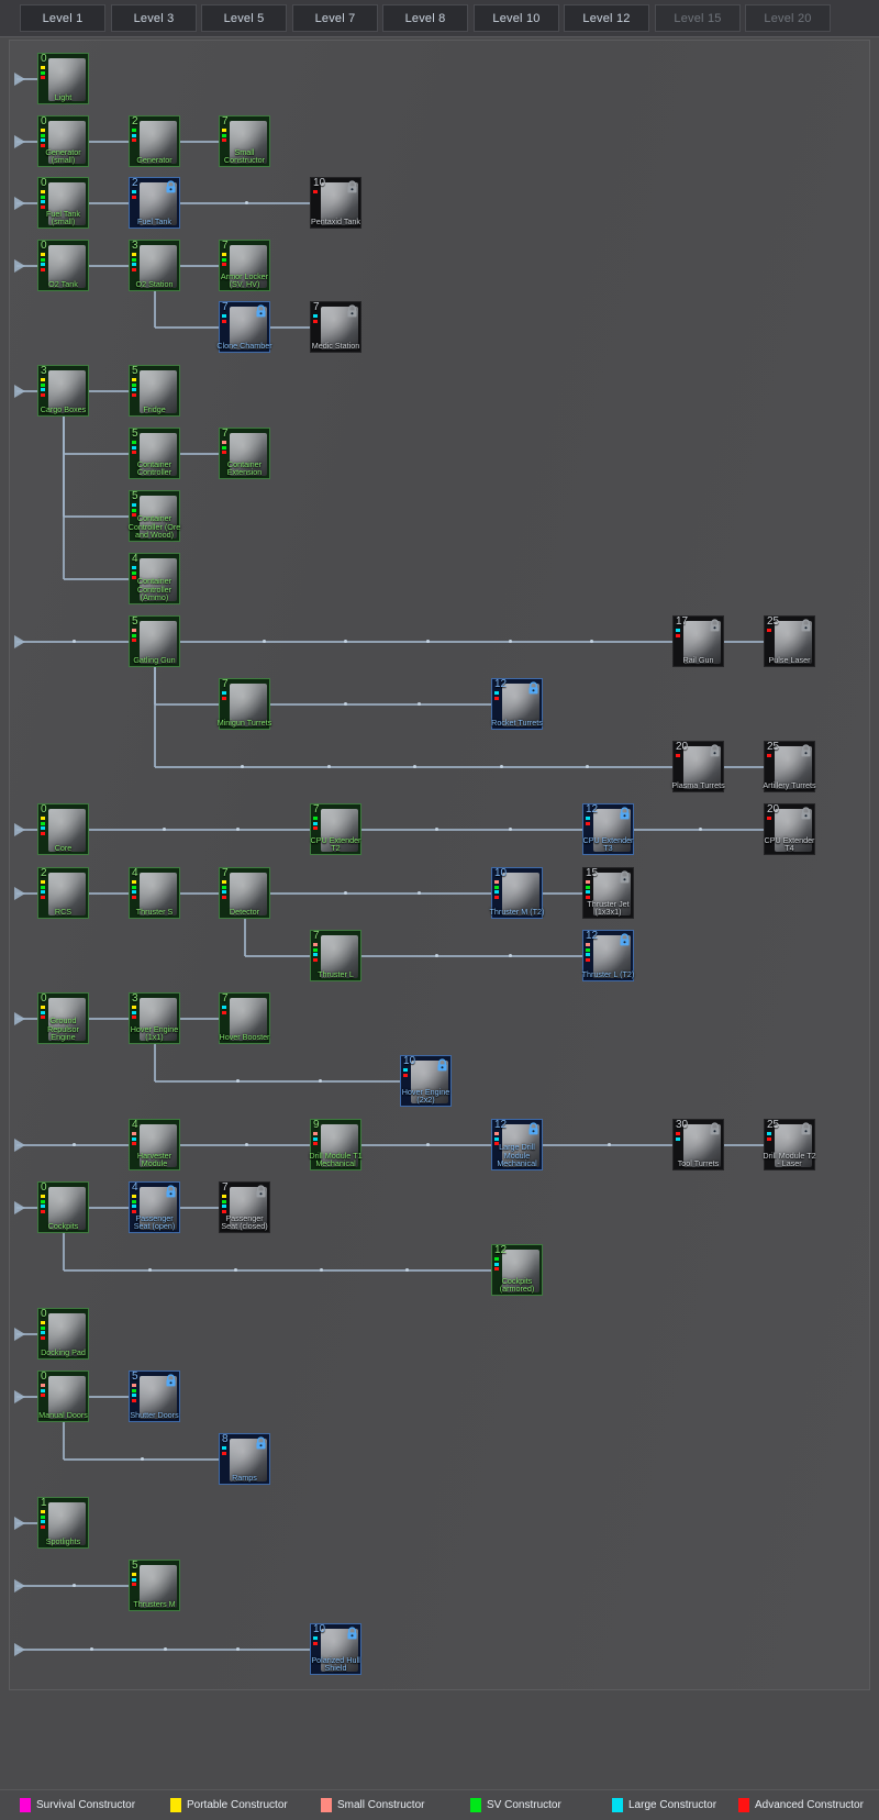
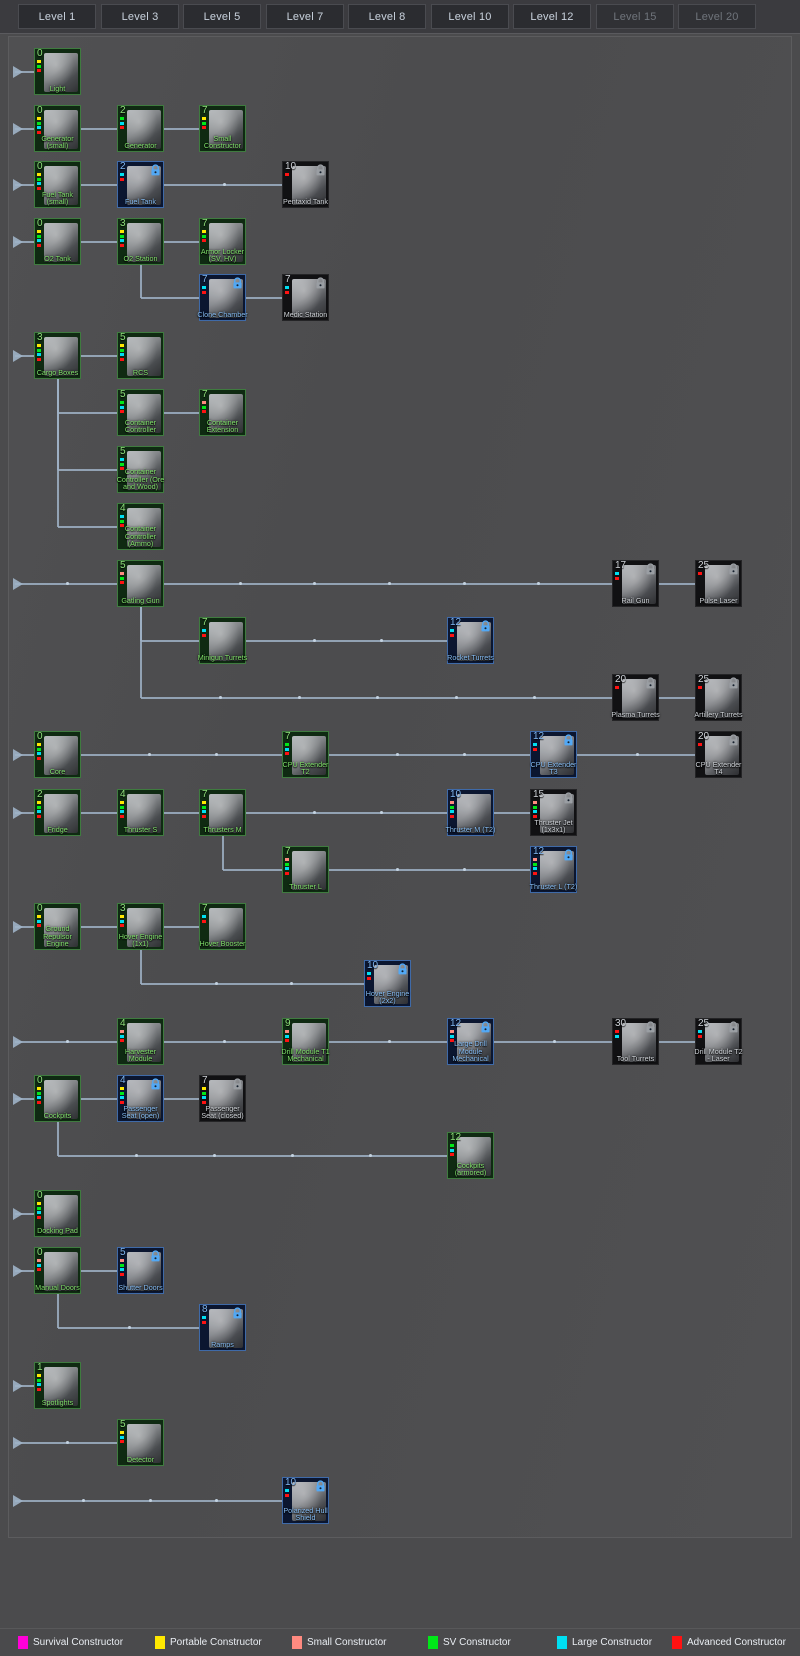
  Level 1
  Level 3
  Level 5
  Level 7
  Level 8
  Level 10
  Level 12
  Level 15
  Level 20
  0
  Light
  0
  Generator (small)
  2
  Generator
  7
  Small Constructor
  0
  Fuel Tank (small)
  2
  Fuel Tank
  10
  Pentaxid Tank
  0
  O2 Tank
  3
  O2 Station
  7
  Armor Locker (SV, HV)
  7
  Clone Chamber
  7
  Medic Station
  3
  Cargo Boxes
  5
- Fridge
+ RCS
  5
  Container Controller
  7
  Container Extension
  5
  Container Controller (Ore and Wood)
  4
  Container Controller (Ammo)
  5
  Gatling Gun
  17
  Rail Gun
  25
  Pulse Laser
  7
  Minigun Turrets
  12
  Rocket Turrets
  20
  Plasma Turrets
  25
  Artillery Turrets
  0
  Core
  7
  CPU Extender T2
  12
  CPU Extender T3
  20
  CPU Extender T4
  2
- RCS
+ Fridge
  4
  Thruster S
  7
- Detector
+ Thrusters M
  10
  Thruster M (T2)
  15
  Thruster Jet (1x3x1)
  7
  Thruster L
  12
  Thruster L (T2)
  0
  Ground Repulsor Engine
  3
  Hover Engine (1x1)
  7
  Hover Booster
  10
  Hover Engine (2x2)
  4
  Harvester Module
  9
  Drill Module T1 Mechanical
  12
  Large Drill Module Mechanical
  30
  Tool Turrets
  25
  Drill Module T2 - Laser
  0
  Cockpits
  4
  Passenger Seat (open)
  7
  Passenger Seat (closed)
  12
  Cockpits (armored)
  0
  Docking Pad
  0
  Manual Doors
  5
  Shutter Doors
  8
  Ramps
  1
  Spotlights
  5
- Thrusters M
+ Detector
  10
  Polarized Hull Shield
  Survival Constructor
  Portable Constructor
  Small Constructor
  SV Constructor
  Large Constructor
  Advanced Constructor
